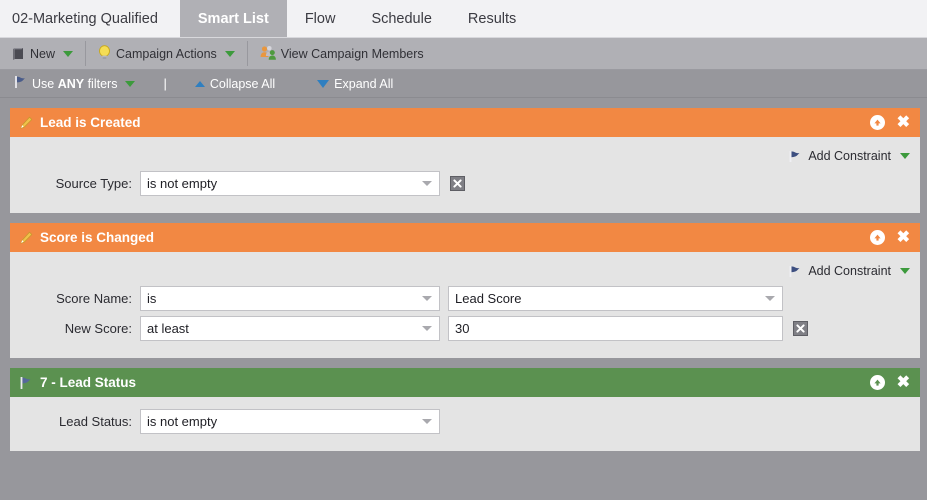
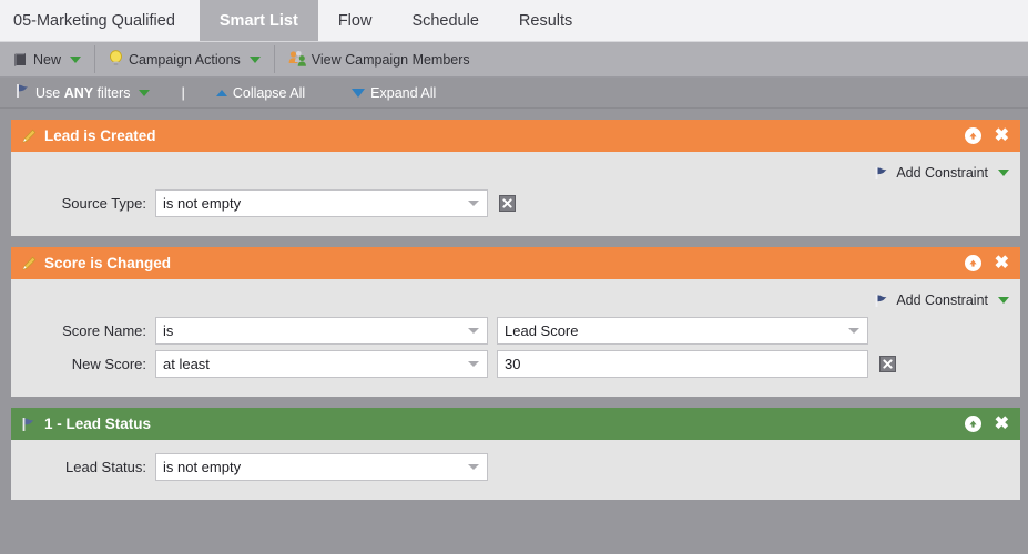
- 02-Marketing Qualified
+ 05-Marketing Qualified
  Smart List
  Flow
  Schedule
  Results
  New
  Campaign Actions
  View Campaign Members
  Use ANY filters
  |
  Collapse All
  Expand All
  Lead is Created
  ✖
  Add Constraint
  Source Type:
  is not empty
  Score is Changed
  ✖
  Add Constraint
  Score Name:
  is
  Lead Score
  New Score:
  at least
  30
- 7 - Lead Status
+ 1 - Lead Status
  ✖
  Lead Status:
  is not empty
